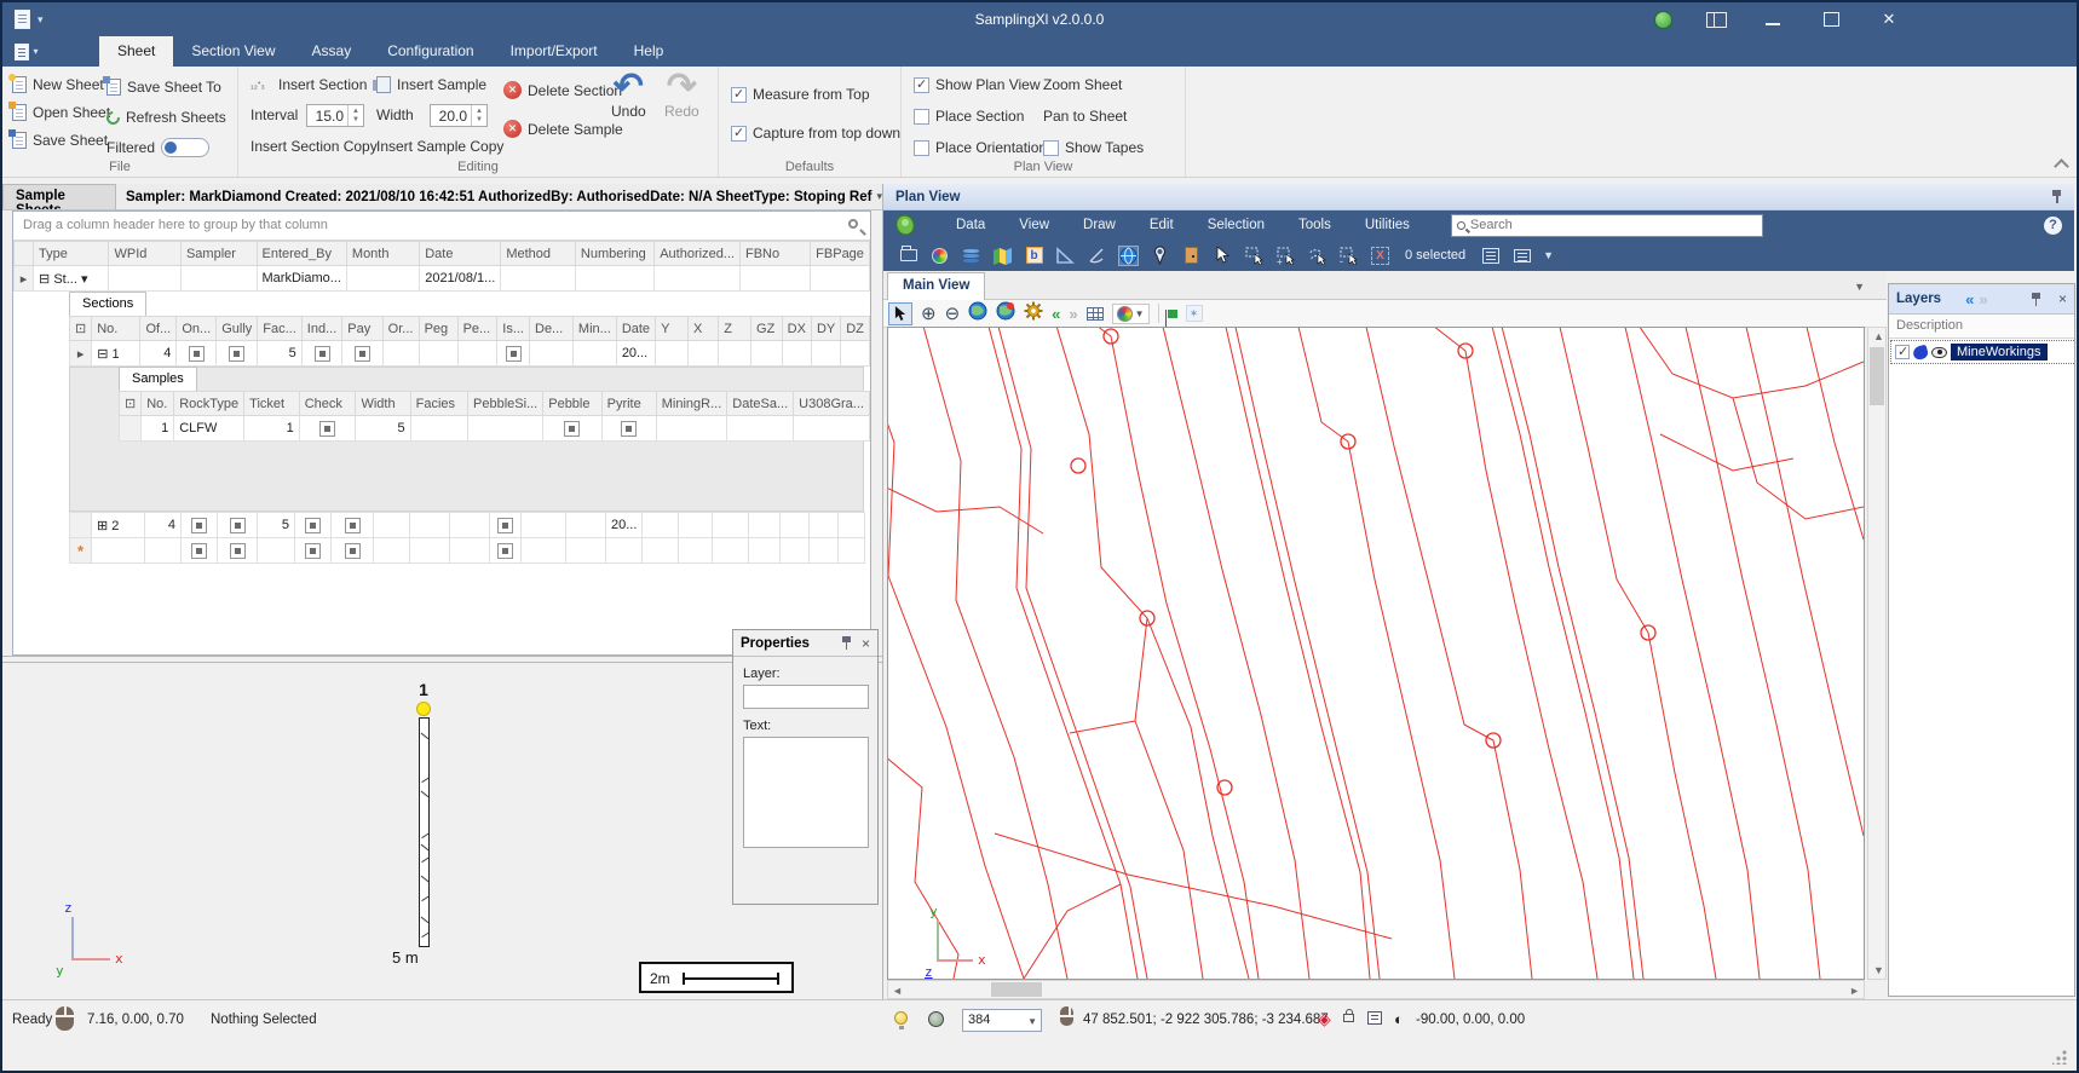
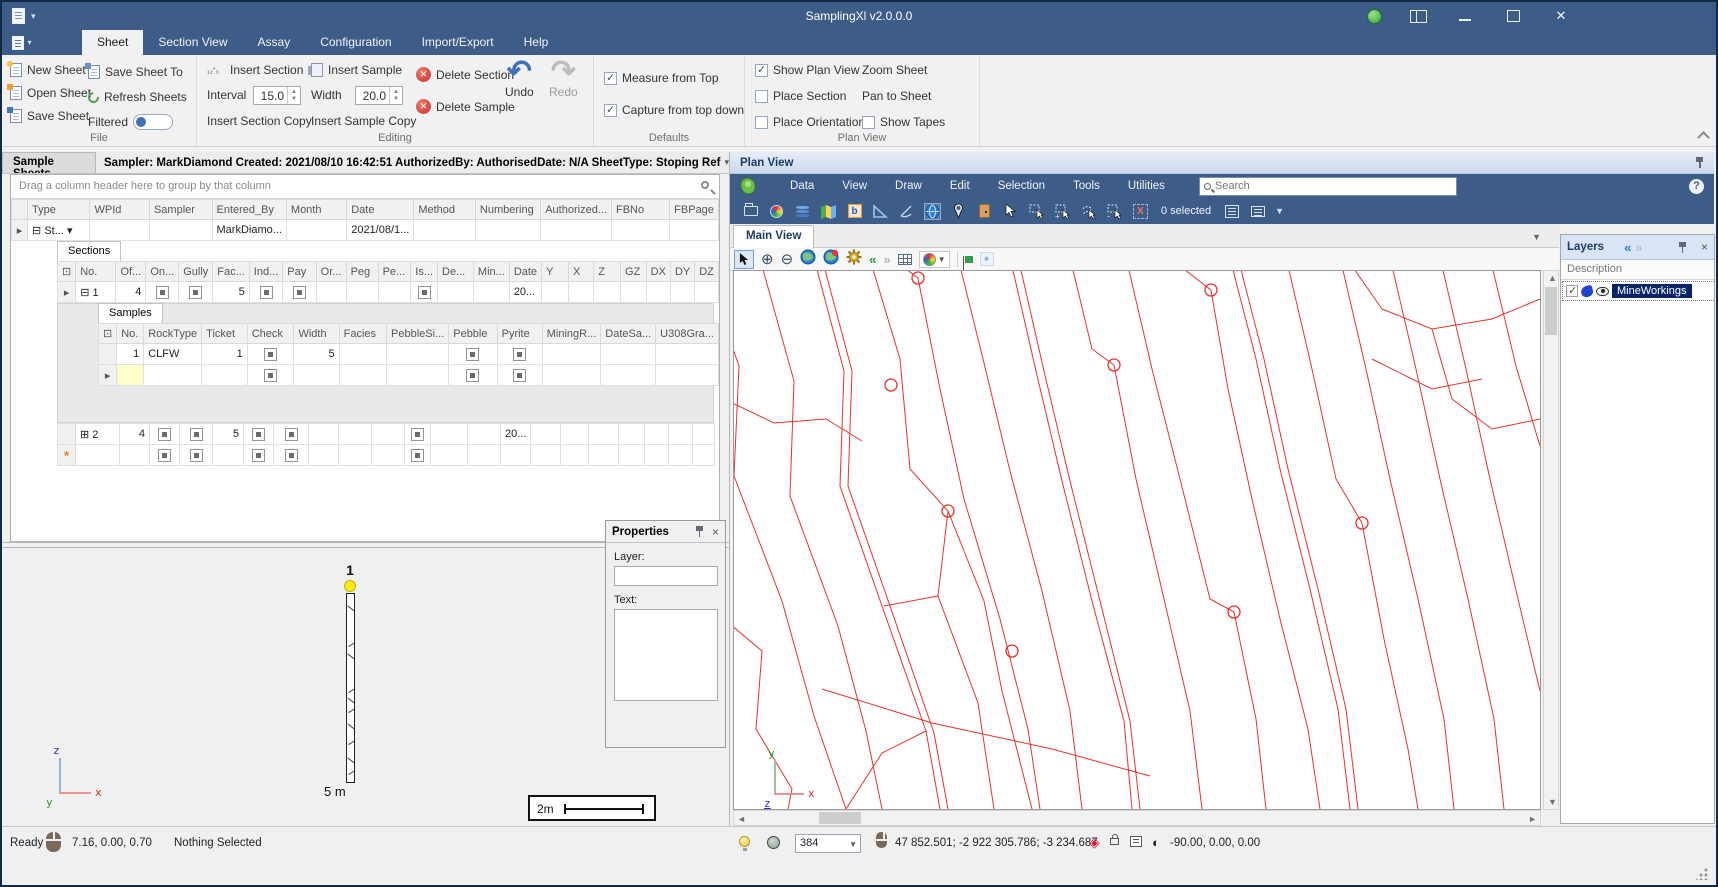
  ▾
  SamplingXl v2.0.0.0
  ✕
  ▾
  Sheet
  Section View
  Assay
  Configuration
  Import/Export
  Help
  New Sheet
  Open Sheet
  Save Sheet
  Save Sheet To
  Refresh Sheets
  Filtered
  File
  ₁₂⁺₃
  Insert Section
  Interval
  15.0
  Insert Section Copy
  Insert Sample
  Width
  20.0
  Insert Sample Copy
  Delete Section
  Delete Sample
  ↶
  Undo
  ↷
  Redo
  Editing
  Measure from Top
  Capture from top down
  Defaults
  Show Plan View
  Place Section
  Place Orientatio
  Zoom Sheet
  Pan to Sheet
  Show Tapes
  Plan View
  Sampler: MarkDiamond Created: 2021/08/10 16:42:51 AuthorizedBy: AuthorisedDate: N/A SheetType: Stoping Ref
  ▾
  Drag a column header here to group by that column
  	Type	WPId	Sampler	Entered_By	Month	Date	Method	Numbering	Authorized...	FBNo	FBPage
  ▸	⊟ St... ▾			MarkDiamo...		2021/08/1...
  Sections
  ⊡	No.	Of...	On...	Gully	Fac...	Ind...	Pay	Or...	Peg	Pe...	Is...	De...	Min...	Date	Y	X	Z	GZ	DX	DY	DZ
  ▸	⊟ 1	4			5									20...
  Samples
  ⊡	No.	RockType	Ticket	Check	Width	Facies	PebbleSi...	Pebble	Pyrite	MiningR...	DateSa...	U308Gra...
  	1	CLFW	1		5
+ ▸
  	⊞ 2	4			5									20...
  *
  1
  5 m
  z
  x
  y
  2m
  Properties
  ×
  Layer:
  Text:
  Ready
  7.16, 0.00, 0.70
  Nothing Selected
  384
  ▼
  47 852.501; -2 922 305.786; -3 234.687
  ◈
  ◐
  -90.00, 0.00, 0.00
  Plan View
  Data
  View
  Draw
  Edit
  Selection
  Tools
  Utilities
  Search
  ?
  b
  +
  -
  X
  0 selected
  ▼
  Main View
  ▼
  ⊕
  ⊖
  «
  »
  ▼
  ✶
  y
  x
  z
  ▲
  ▼
  ◄
  ►
  Layers
  «
  »
  ×
  Description
  MineWorkings
